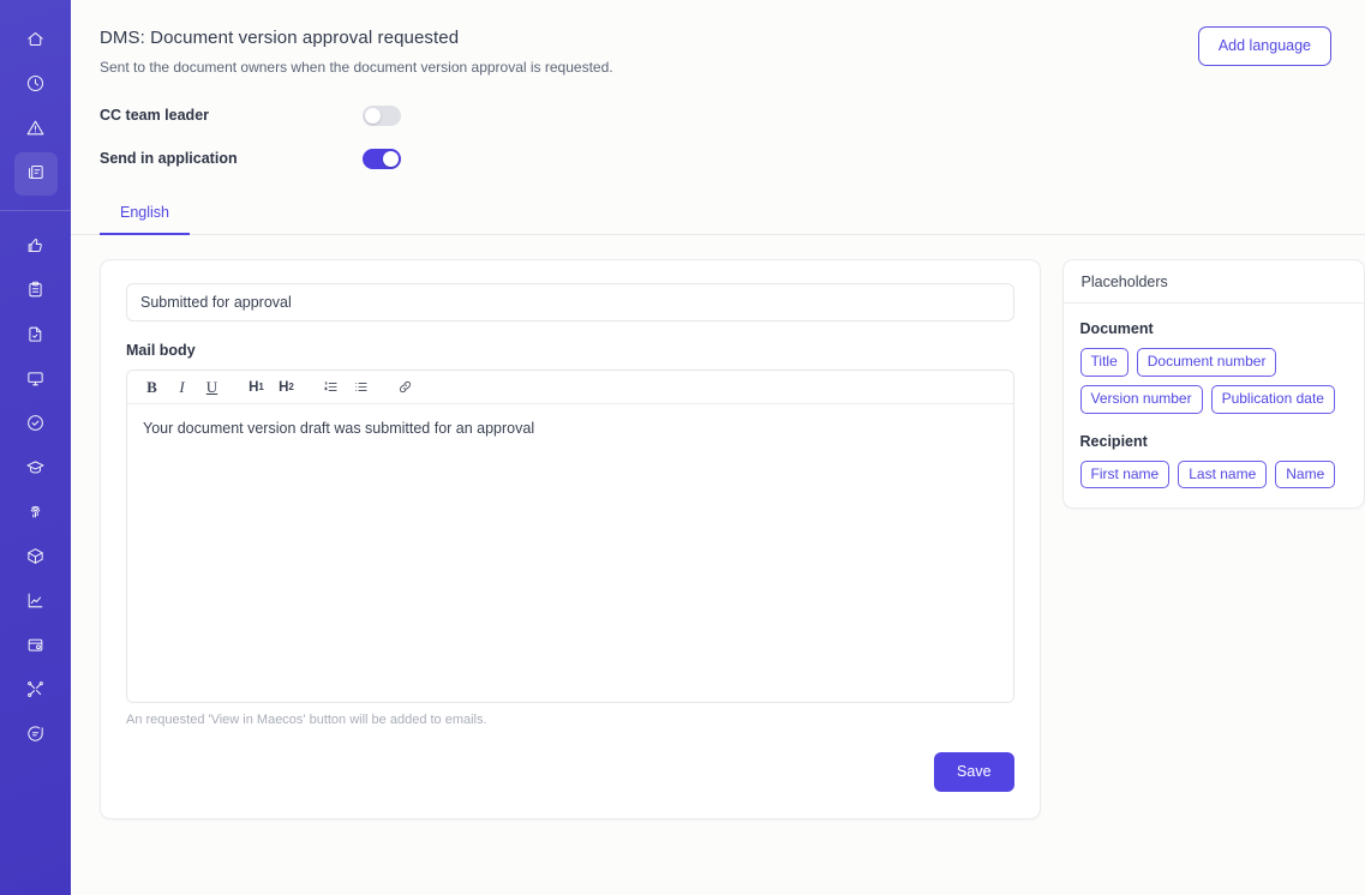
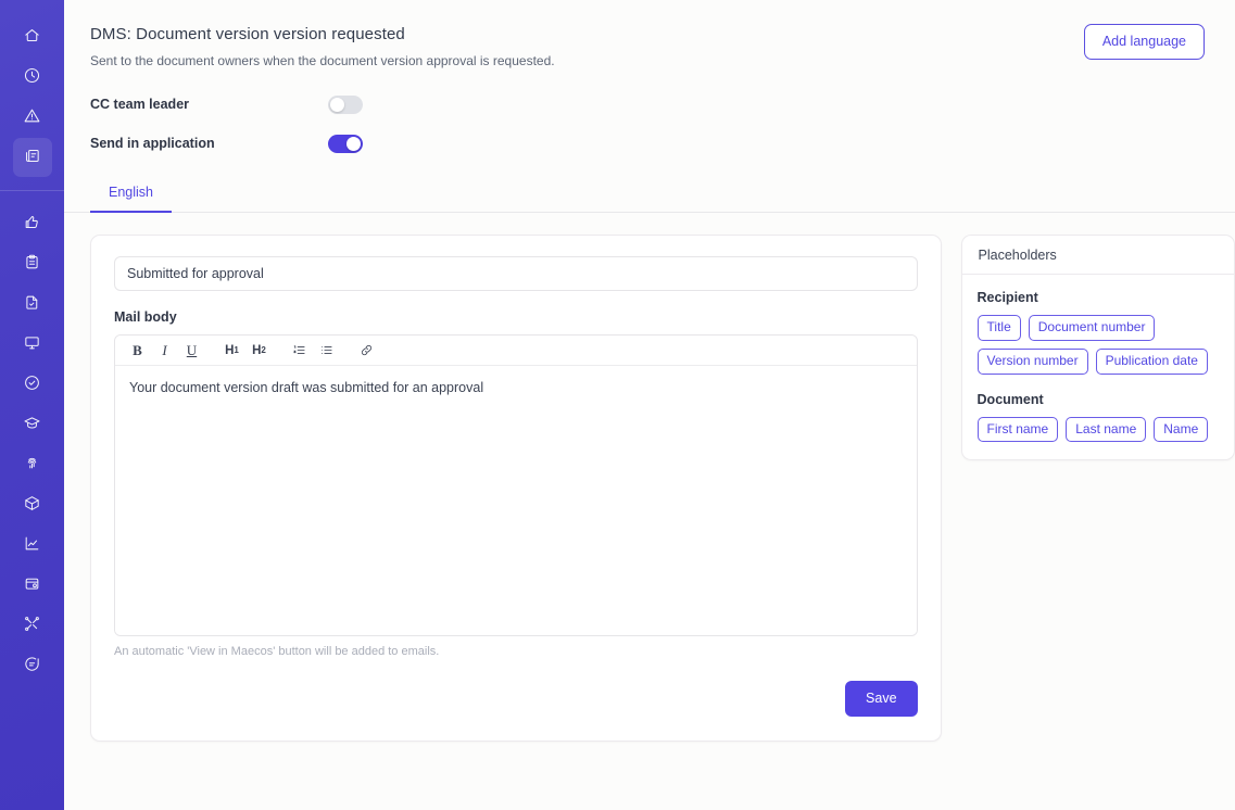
- DMS: Document version approval requested
+ DMS: Document version version requested
  Sent to the document owners when the document version approval is requested.
  Add language
  CC team leader
  Send in application
  English
  Submitted for approval
  Mail body
  B
  I
  U
  H
  1
  H
  2
  Your document version draft was submitted for an approval
- An requested 'View in Maecos' button will be added to emails.
+ An automatic 'View in Maecos' button will be added to emails.
  Save
  Placeholders
- Document
+ Recipient
  Title
  Document number
  Version number
  Publication date
- Recipient
+ Document
  First name
  Last name
  Name
